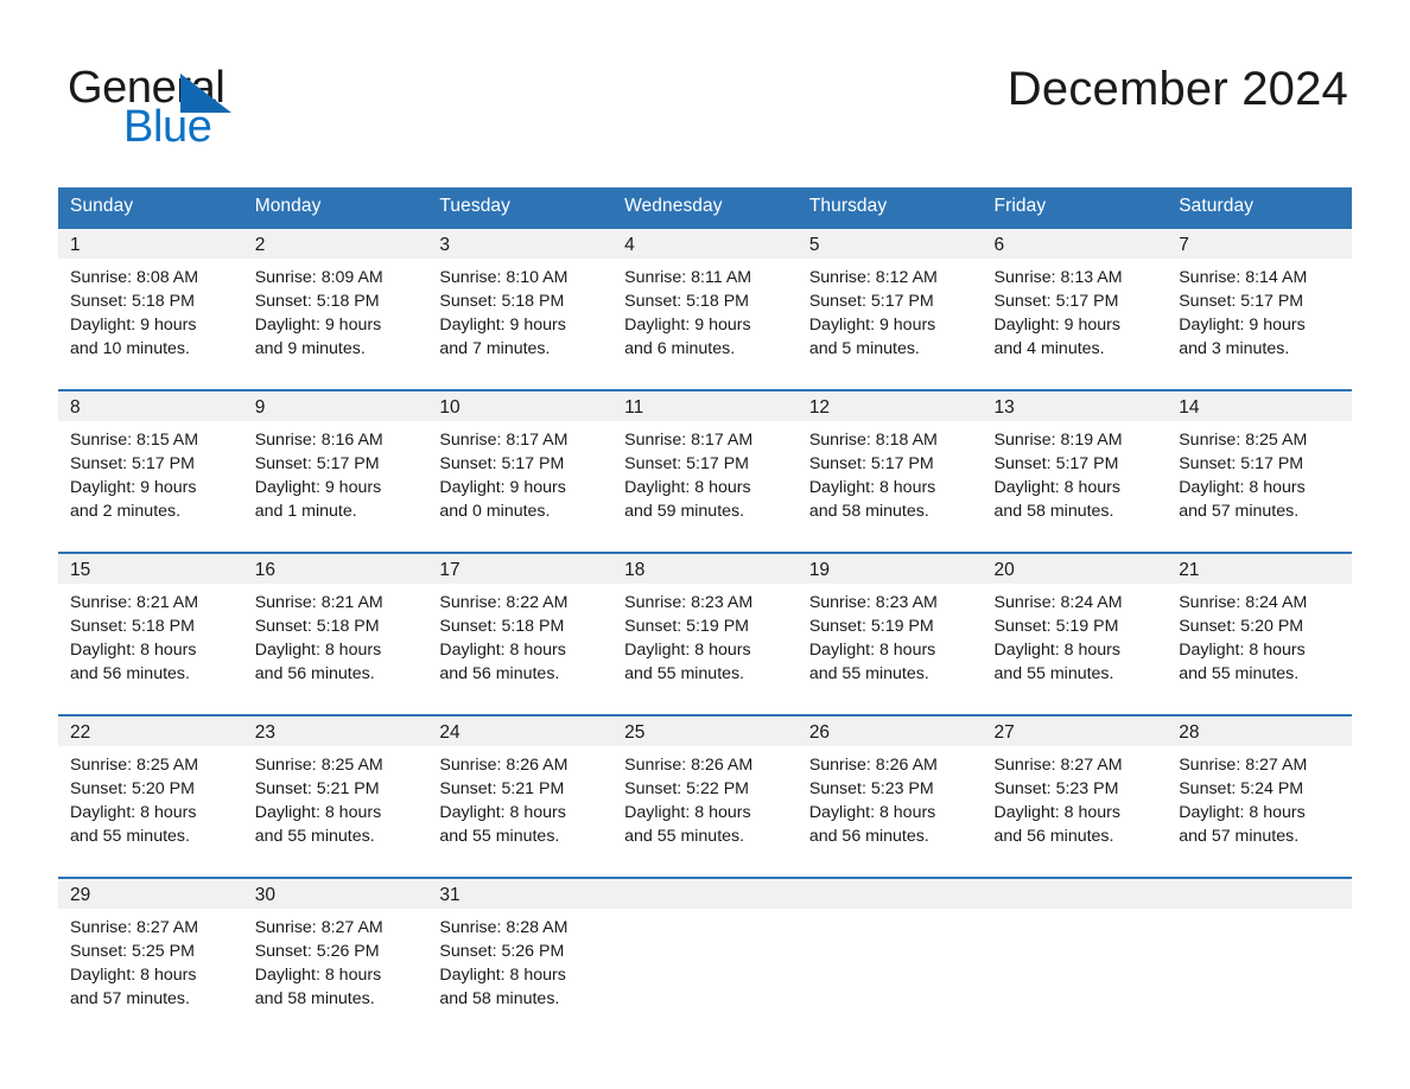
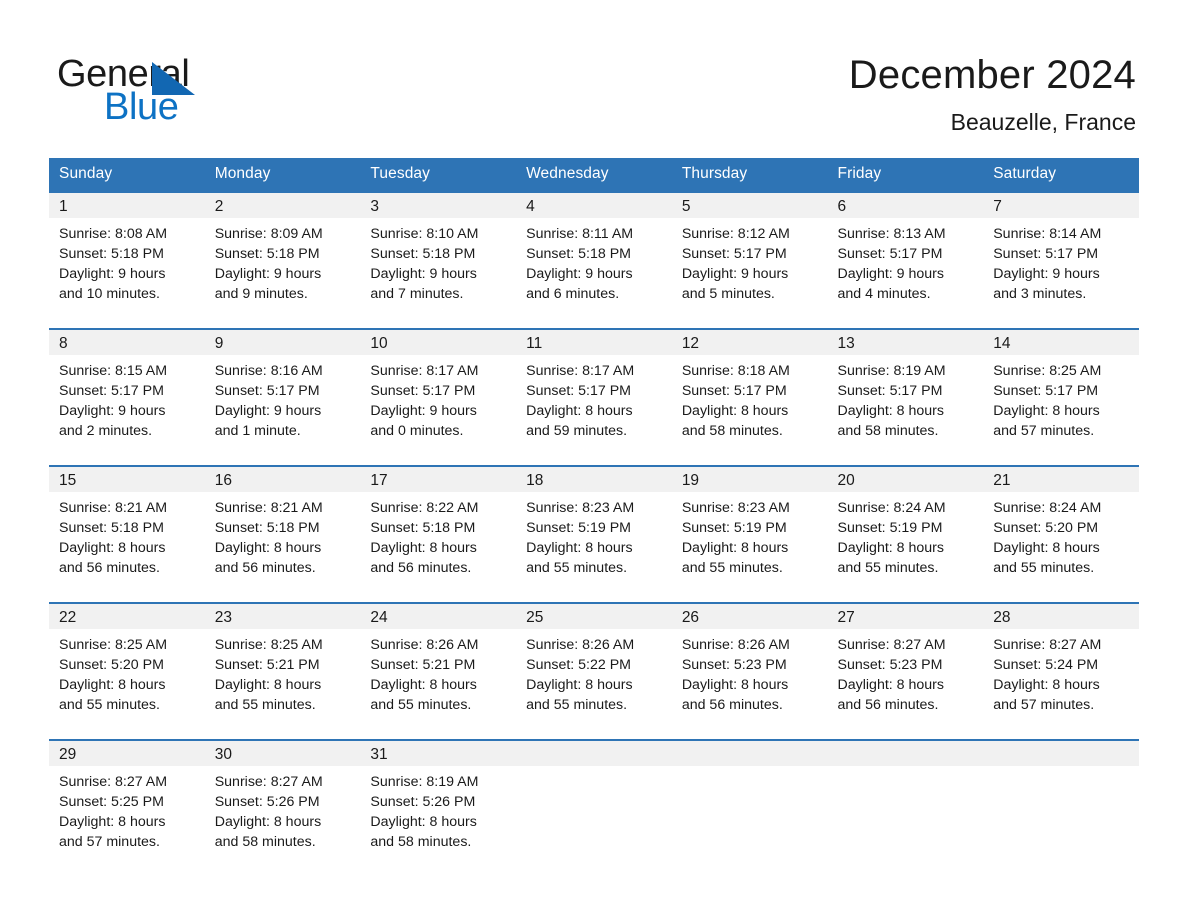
  General
  Blue
  December 2024
+ Beauzelle, France
  Sunday	Monday	Tuesday	Wednesday	Thursday	Friday	Saturday
  1Sunrise: 8:08 AMSunset: 5:18 PMDaylight: 9 hoursand 10 minutes.	2Sunrise: 8:09 AMSunset: 5:18 PMDaylight: 9 hoursand 9 minutes.	3Sunrise: 8:10 AMSunset: 5:18 PMDaylight: 9 hoursand 7 minutes.	4Sunrise: 8:11 AMSunset: 5:18 PMDaylight: 9 hoursand 6 minutes.	5Sunrise: 8:12 AMSunset: 5:17 PMDaylight: 9 hoursand 5 minutes.	6Sunrise: 8:13 AMSunset: 5:17 PMDaylight: 9 hoursand 4 minutes.	7Sunrise: 8:14 AMSunset: 5:17 PMDaylight: 9 hoursand 3 minutes.
  8Sunrise: 8:15 AMSunset: 5:17 PMDaylight: 9 hoursand 2 minutes.	9Sunrise: 8:16 AMSunset: 5:17 PMDaylight: 9 hoursand 1 minute.	10Sunrise: 8:17 AMSunset: 5:17 PMDaylight: 9 hoursand 0 minutes.	11Sunrise: 8:17 AMSunset: 5:17 PMDaylight: 8 hoursand 59 minutes.	12Sunrise: 8:18 AMSunset: 5:17 PMDaylight: 8 hoursand 58 minutes.	13Sunrise: 8:19 AMSunset: 5:17 PMDaylight: 8 hoursand 58 minutes.	14Sunrise: 8:25 AMSunset: 5:17 PMDaylight: 8 hoursand 57 minutes.
  15Sunrise: 8:21 AMSunset: 5:18 PMDaylight: 8 hoursand 56 minutes.	16Sunrise: 8:21 AMSunset: 5:18 PMDaylight: 8 hoursand 56 minutes.	17Sunrise: 8:22 AMSunset: 5:18 PMDaylight: 8 hoursand 56 minutes.	18Sunrise: 8:23 AMSunset: 5:19 PMDaylight: 8 hoursand 55 minutes.	19Sunrise: 8:23 AMSunset: 5:19 PMDaylight: 8 hoursand 55 minutes.	20Sunrise: 8:24 AMSunset: 5:19 PMDaylight: 8 hoursand 55 minutes.	21Sunrise: 8:24 AMSunset: 5:20 PMDaylight: 8 hoursand 55 minutes.
  22Sunrise: 8:25 AMSunset: 5:20 PMDaylight: 8 hoursand 55 minutes.	23Sunrise: 8:25 AMSunset: 5:21 PMDaylight: 8 hoursand 55 minutes.	24Sunrise: 8:26 AMSunset: 5:21 PMDaylight: 8 hoursand 55 minutes.	25Sunrise: 8:26 AMSunset: 5:22 PMDaylight: 8 hoursand 55 minutes.	26Sunrise: 8:26 AMSunset: 5:23 PMDaylight: 8 hoursand 56 minutes.	27Sunrise: 8:27 AMSunset: 5:23 PMDaylight: 8 hoursand 56 minutes.	28Sunrise: 8:27 AMSunset: 5:24 PMDaylight: 8 hoursand 57 minutes.
- 29Sunrise: 8:27 AMSunset: 5:25 PMDaylight: 8 hoursand 57 minutes.	30Sunrise: 8:27 AMSunset: 5:26 PMDaylight: 8 hoursand 58 minutes.	31Sunrise: 8:28 AMSunset: 5:26 PMDaylight: 8 hoursand 58 minutes.
+ 29Sunrise: 8:27 AMSunset: 5:25 PMDaylight: 8 hoursand 57 minutes.	30Sunrise: 8:27 AMSunset: 5:26 PMDaylight: 8 hoursand 58 minutes.	31Sunrise: 8:19 AMSunset: 5:26 PMDaylight: 8 hoursand 58 minutes.
